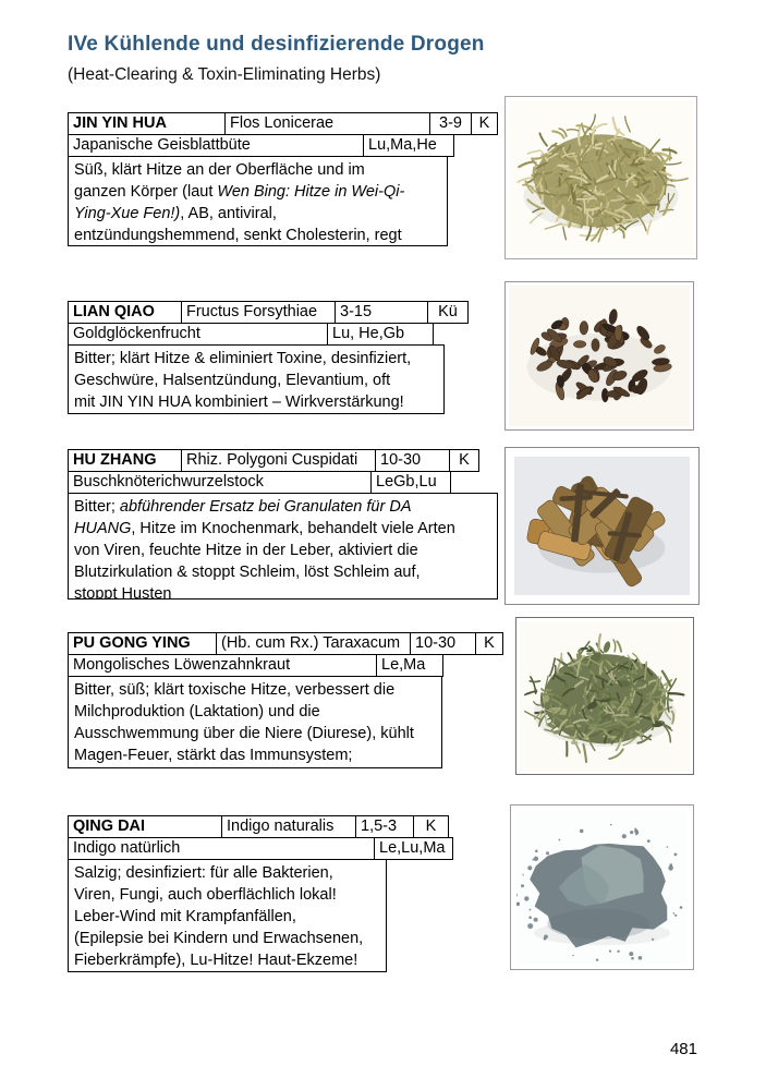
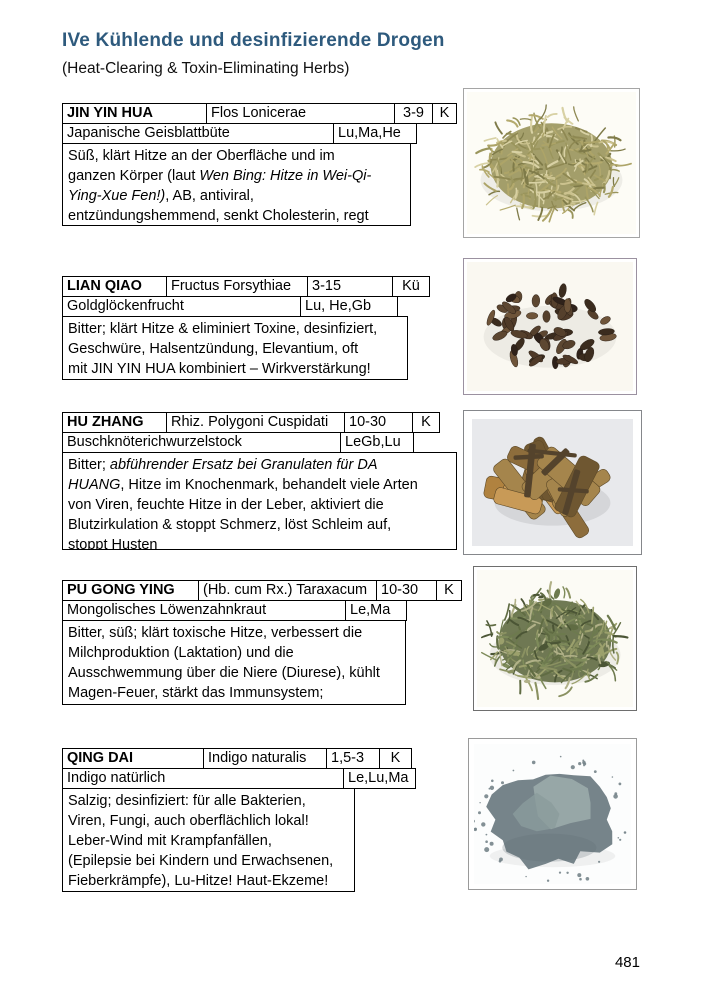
  IVe Kühlende und desinfizierende Drogen
  (Heat-Clearing & Toxin-Eliminating Herbs)
  JIN YIN HUA
  Flos Lonicerae
  3-9
  K
  Japanische Geisblattbüte
  Lu,Ma,He
  Süß, klärt Hitze an der Oberfläche und im
  ganzen Körper (laut Wen Bing: Hitze in Wei-Qi-
  Ying-Xue Fen!), AB, antiviral,
  entzündungshemmend, senkt Cholesterin, regt
  LIAN QIAO
  Fructus Forsythiae
  3-15
  Kü
  Goldglöckenfrucht
  Lu, He,Gb
  Bitter; klärt Hitze & eliminiert Toxine, desinfiziert,
  Geschwüre, Halsentzündung, Elevantium, oft
  mit JIN YIN HUA kombiniert – Wirkverstärkung!
  HU ZHANG
  Rhiz. Polygoni Cuspidati
  10-30
  K
  Buschknöterichwurzelstock
  LeGb,Lu
  Bitter; abführender Ersatz bei Granulaten für DA
  HUANG, Hitze im Knochenmark, behandelt viele Arten
  von Viren, feuchte Hitze in der Leber, aktiviert die
- Blutzirkulation & stoppt Schleim, löst Schleim auf,
+ Blutzirkulation & stoppt Schmerz, löst Schleim auf,
  stoppt Husten
  PU GONG YING
  (Hb. cum Rx.) Taraxacum
  10-30
  K
  Mongolisches Löwenzahnkraut
  Le,Ma
  Bitter, süß; klärt toxische Hitze, verbessert die
  Milchproduktion (Laktation) und die
  Ausschwemmung über die Niere (Diurese), kühlt
  Magen-Feuer, stärkt das Immunsystem;
  QING DAI
  Indigo naturalis
  1,5-3
  K
  Indigo natürlich
  Le,Lu,Ma
  Salzig; desinfiziert: für alle Bakterien,
  Viren, Fungi, auch oberflächlich lokal!
  Leber-Wind mit Krampfanfällen,
  (Epilepsie bei Kindern und Erwachsenen,
  Fieberkrämpfe), Lu-Hitze! Haut-Ekzeme!
  481
